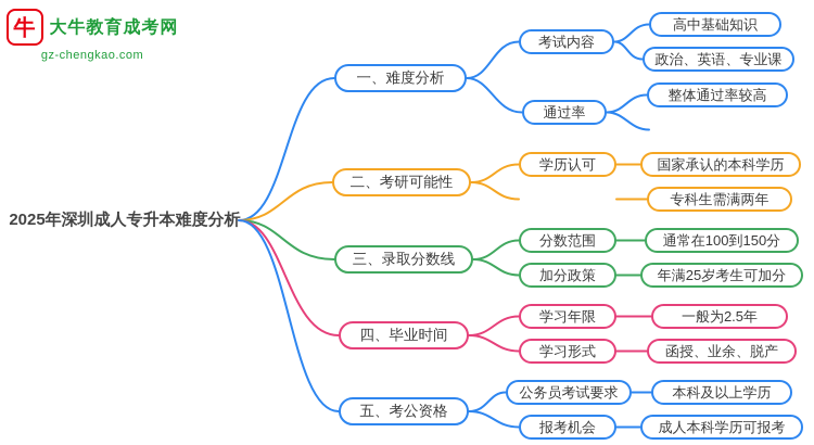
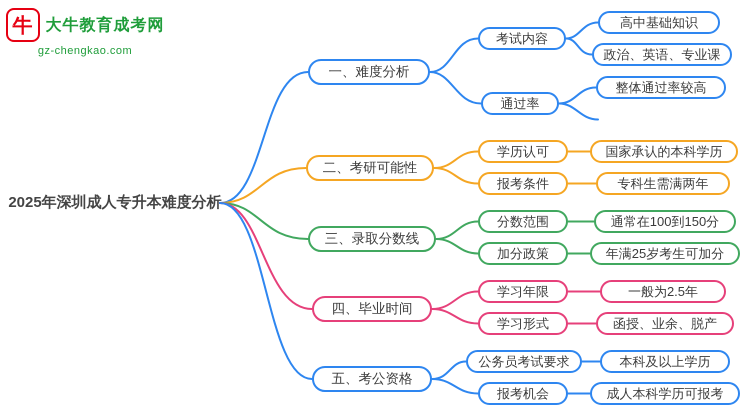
  牛
  大牛教育成考网
  gz-chengkao.com
  2025年深圳成人专升本难度分析
  一、难度分析
  二、考研可能性
  三、录取分数线
  四、毕业时间
  五、考公资格
  考试内容
  通过率
  学历认可
+ 报考条件
  分数范围
  加分政策
  学习年限
  学习形式
  公务员考试要求
  报考机会
  高中基础知识
  政治、英语、专业课
  整体通过率较高
  国家承认的本科学历
  专科生需满两年
  通常在100到150分
  年满25岁考生可加分
  一般为2.5年
  函授、业余、脱产
  本科及以上学历
  成人本科学历可报考
